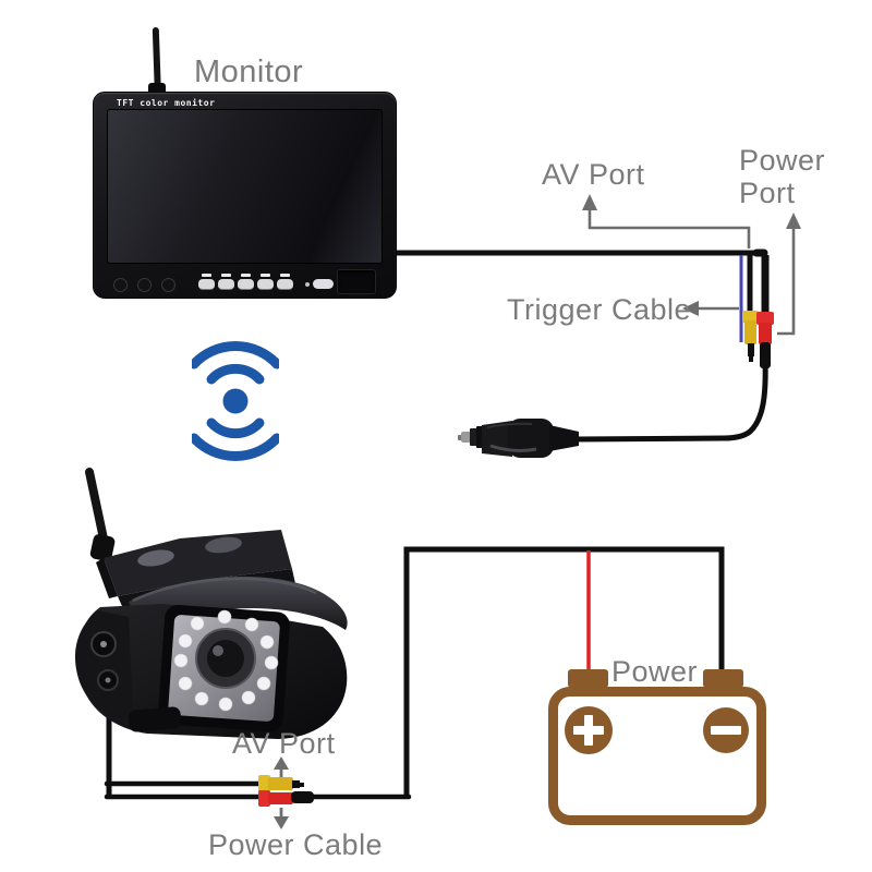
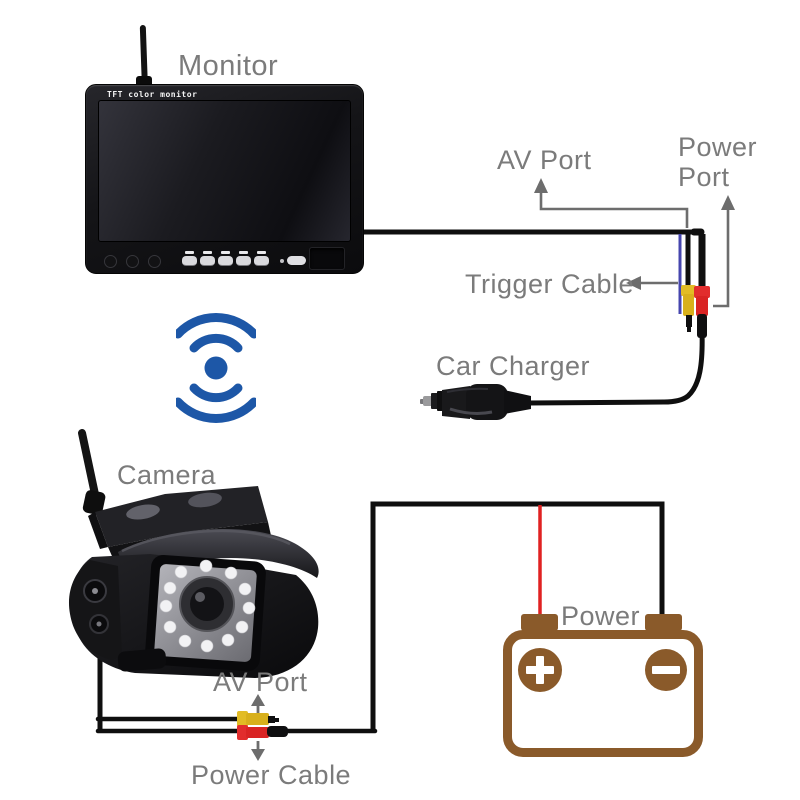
  TFT color monitor
  Monitor
  AV Port
  Power Port
  Trigger Cable
+ Car Charger
+ Camera
  Power
  AV Port
  Power Cable
